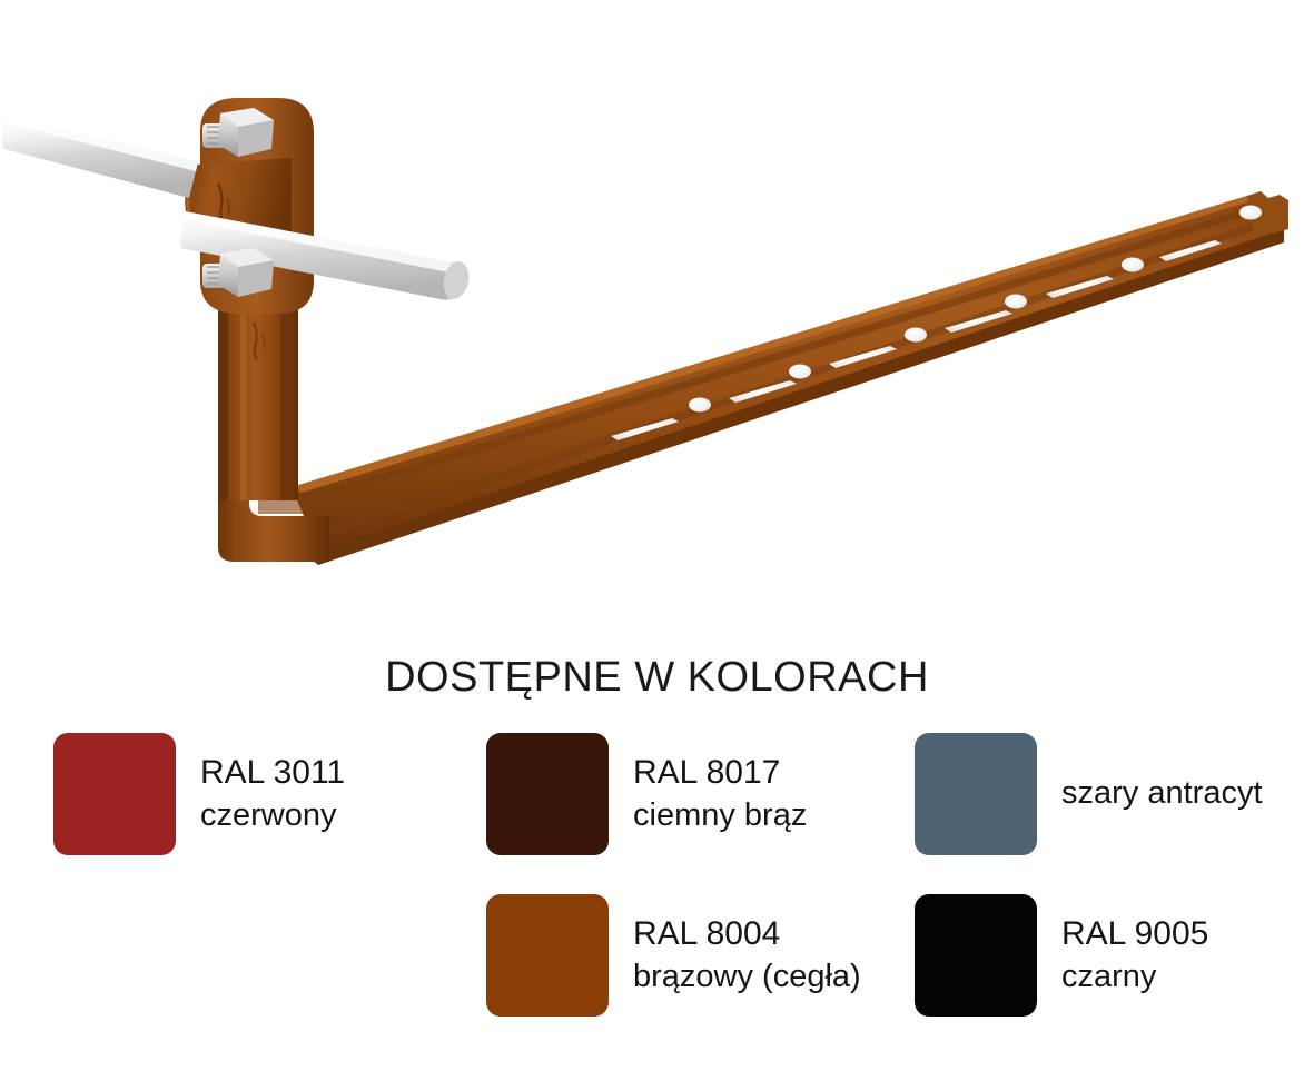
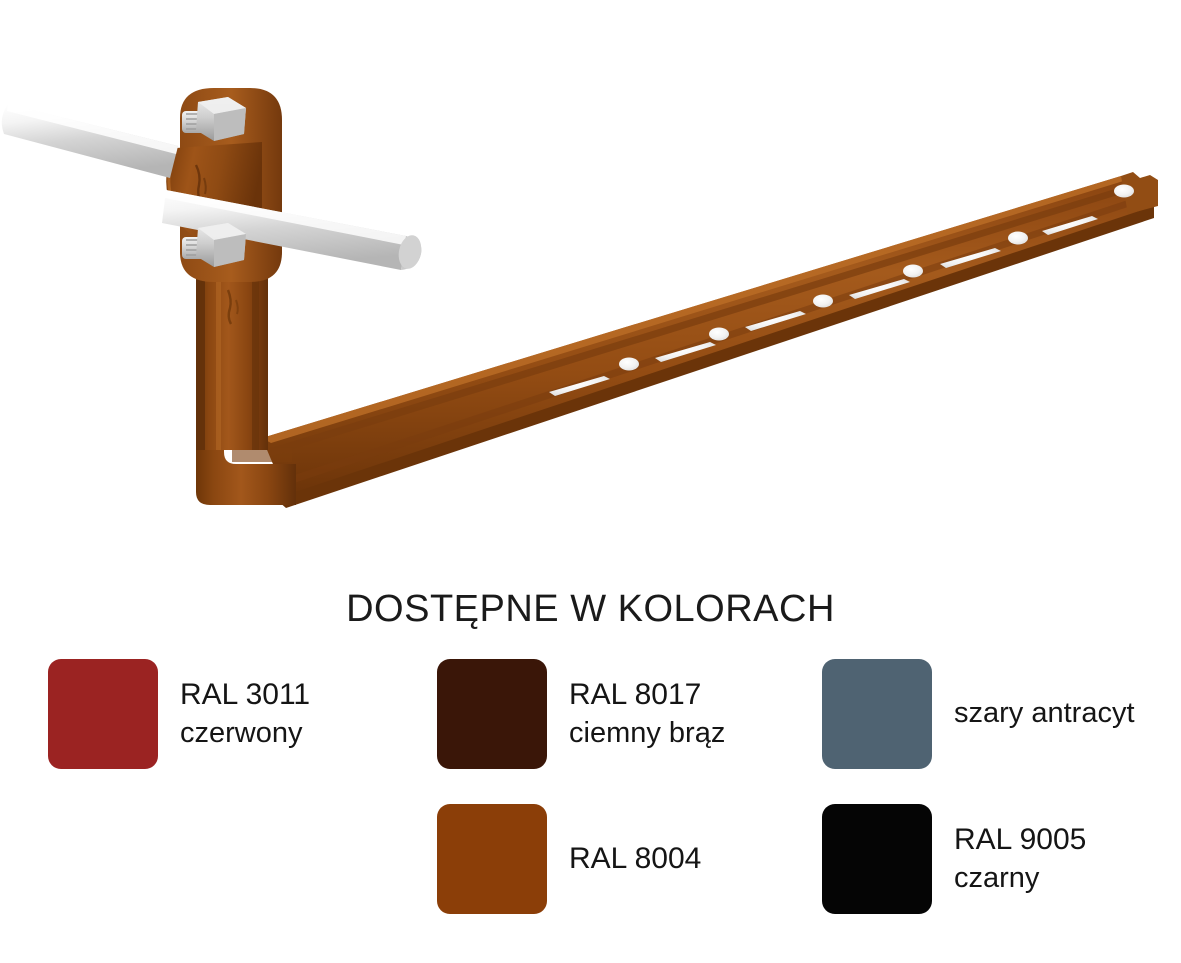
  DOSTĘPNE W KOLORACH
  RAL 3011
  czerwony
  RAL 8017
  ciemny brąz
  szary antracyt
  RAL 8004
- brązowy (cegła)
  RAL 9005
  czarny
